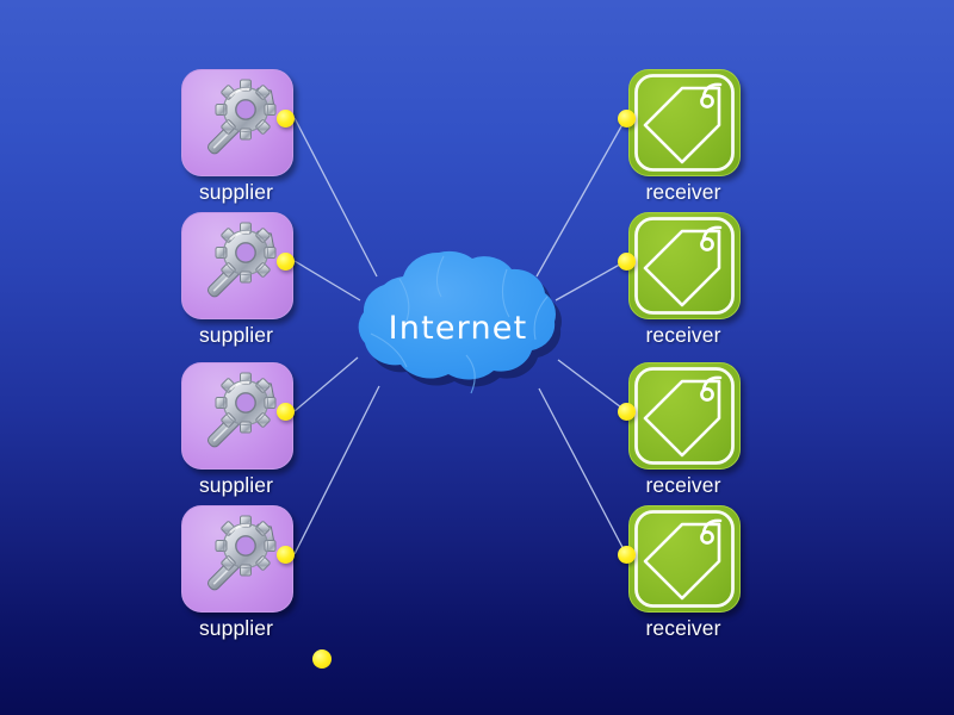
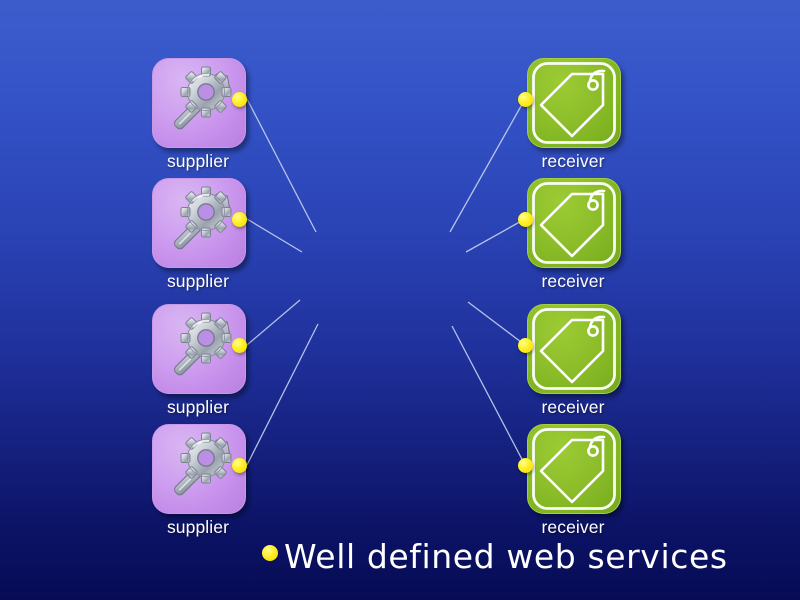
- Internet
  supplier
  supplier
  supplier
  supplier
  receiver
  receiver
  receiver
  receiver
+ Well defined web services
